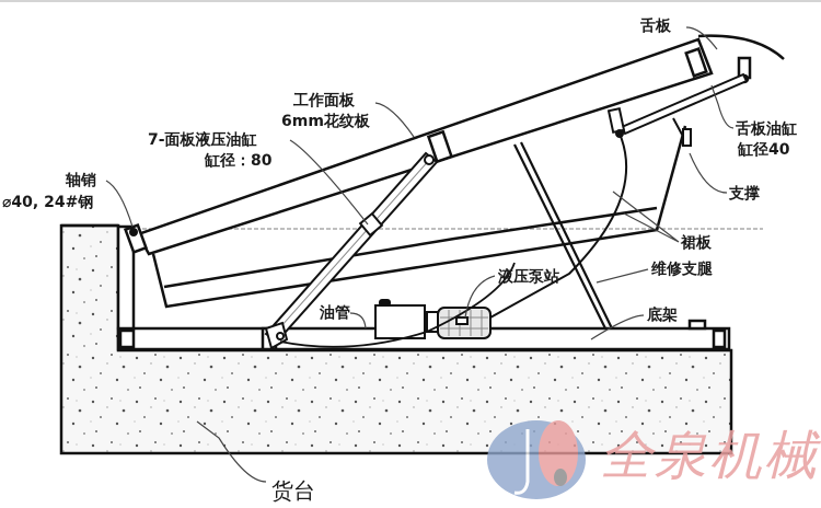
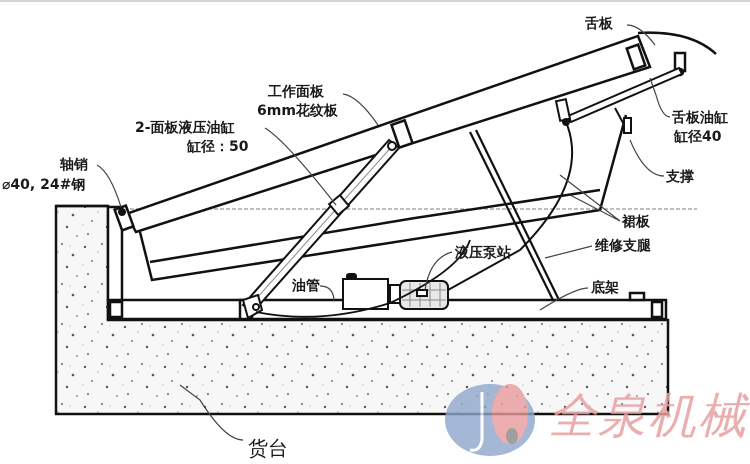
  舌板
  工作面板
  6mm花纹板
- 7-面板液压油缸
+ 2-面板液压油缸
- 缸径：80
+ 缸径：50
  轴销
  ⌀40, 24#钢
  舌板油缸
  缸径40
  支撑
  裙板
  液压泵站
  维修支腿
  油管
  底架
  货台
  全泉机械
